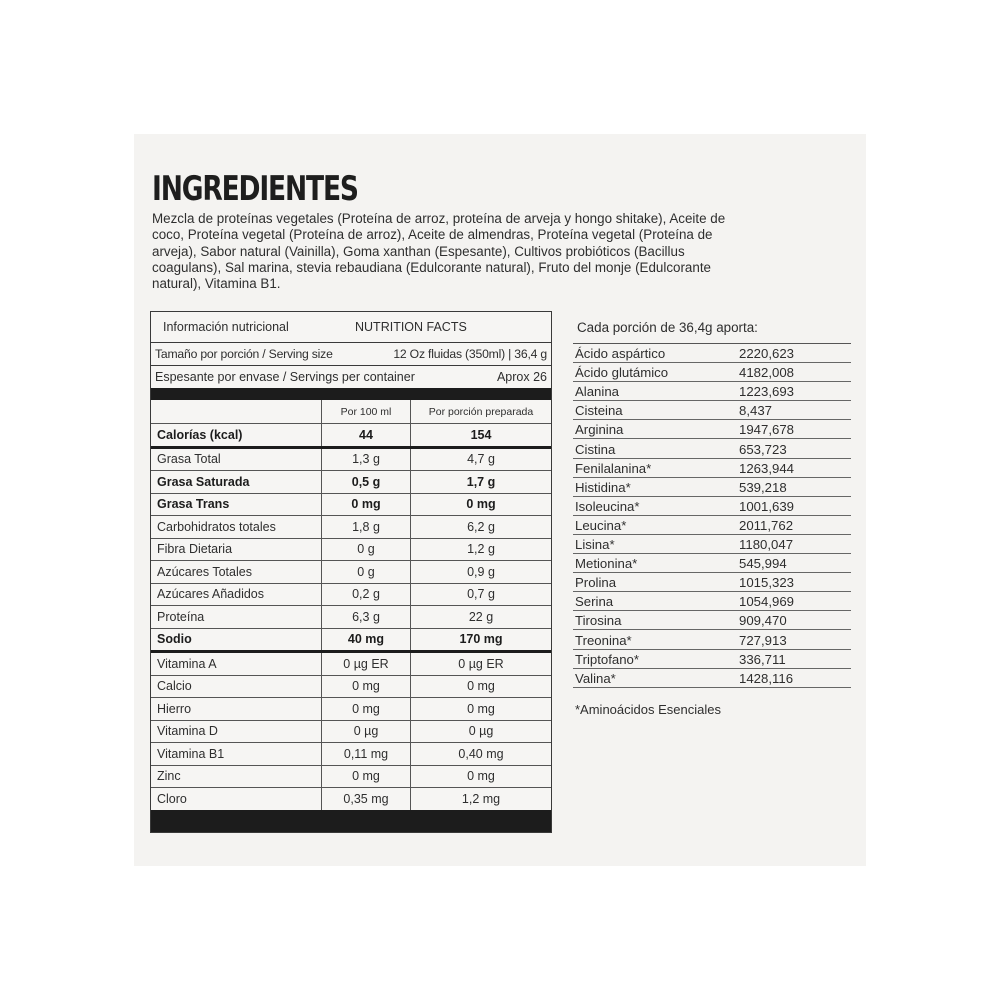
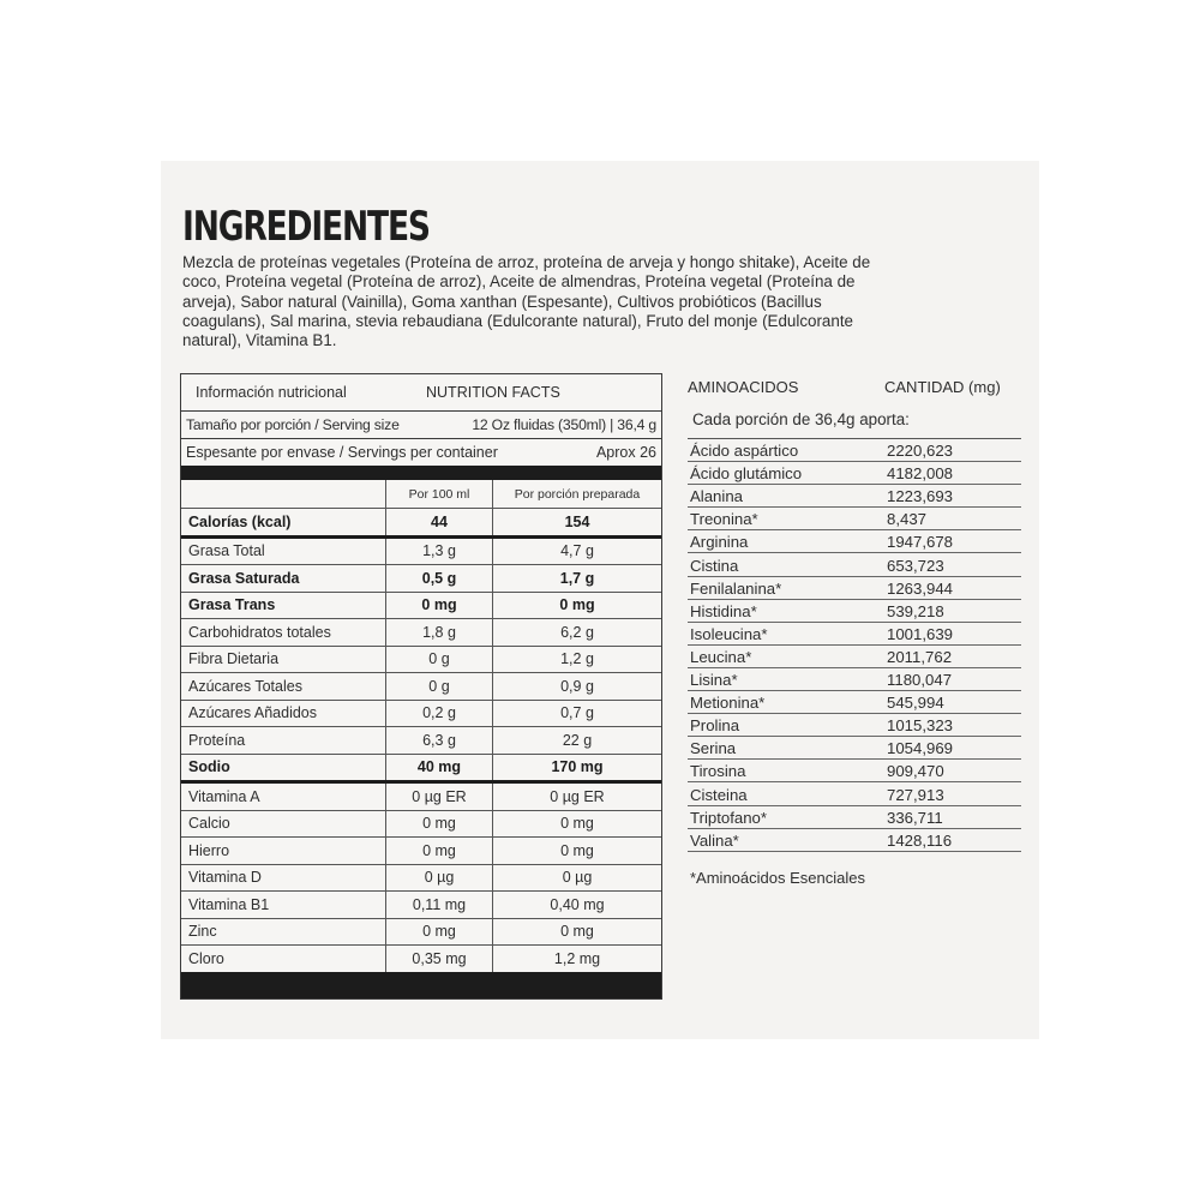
  INGREDIENTES
  Mezcla de proteínas vegetales (Proteína de arroz, proteína de arveja y hongo shitake), Aceite de coco, Proteína vegetal (Proteína de arroz), Aceite de almendras, Proteína vegetal (Proteína de arveja), Sabor natural (Vainilla), Goma xanthan (Espesante), Cultivos probióticos (Bacillus coagulans), Sal marina, stevia rebaudiana (Edulcorante natural), Fruto del monje (Edulcorante natural), Vitamina B1.
  Información nutricional
  NUTRITION FACTS
  Tamaño por porción / Serving size
  12 Oz fluidas (350ml) | 36,4 g
  Espesante por envase / Servings per container
  Aprox 26
  Por 100 ml
  Por porción preparada
  Calorías (kcal)
  44
  154
  Grasa Total
  1,3 g
  4,7 g
  Grasa Saturada
  0,5 g
  1,7 g
  Grasa Trans
  0 mg
  0 mg
  Carbohidratos totales
  1,8 g
  6,2 g
  Fibra Dietaria
  0 g
  1,2 g
  Azúcares Totales
  0 g
  0,9 g
  Azúcares Añadidos
  0,2 g
  0,7 g
  Proteína
  6,3 g
  22 g
  Sodio
  40 mg
  170 mg
  Vitamina A
  0 µg ER
  0 µg ER
  Calcio
  0 mg
  0 mg
  Hierro
  0 mg
  0 mg
  Vitamina D
  0 µg
  0 µg
  Vitamina B1
  0,11 mg
  0,40 mg
  Zinc
  0 mg
  0 mg
  Cloro
  0,35 mg
  1,2 mg
+ AMINOACIDOS
+ CANTIDAD (mg)
  Cada porción de 36,4g aporta:
  Ácido aspártico
  2220,623
  Ácido glutámico
  4182,008
  Alanina
  1223,693
- Cisteina
+ Treonina*
  8,437
  Arginina
  1947,678
  Cistina
  653,723
  Fenilalanina*
  1263,944
  Histidina*
  539,218
  Isoleucina*
  1001,639
  Leucina*
  2011,762
  Lisina*
  1180,047
  Metionina*
  545,994
  Prolina
  1015,323
  Serina
  1054,969
  Tirosina
  909,470
- Treonina*
+ Cisteina
  727,913
  Triptofano*
  336,711
  Valina*
  1428,116
  *Aminoácidos Esenciales
